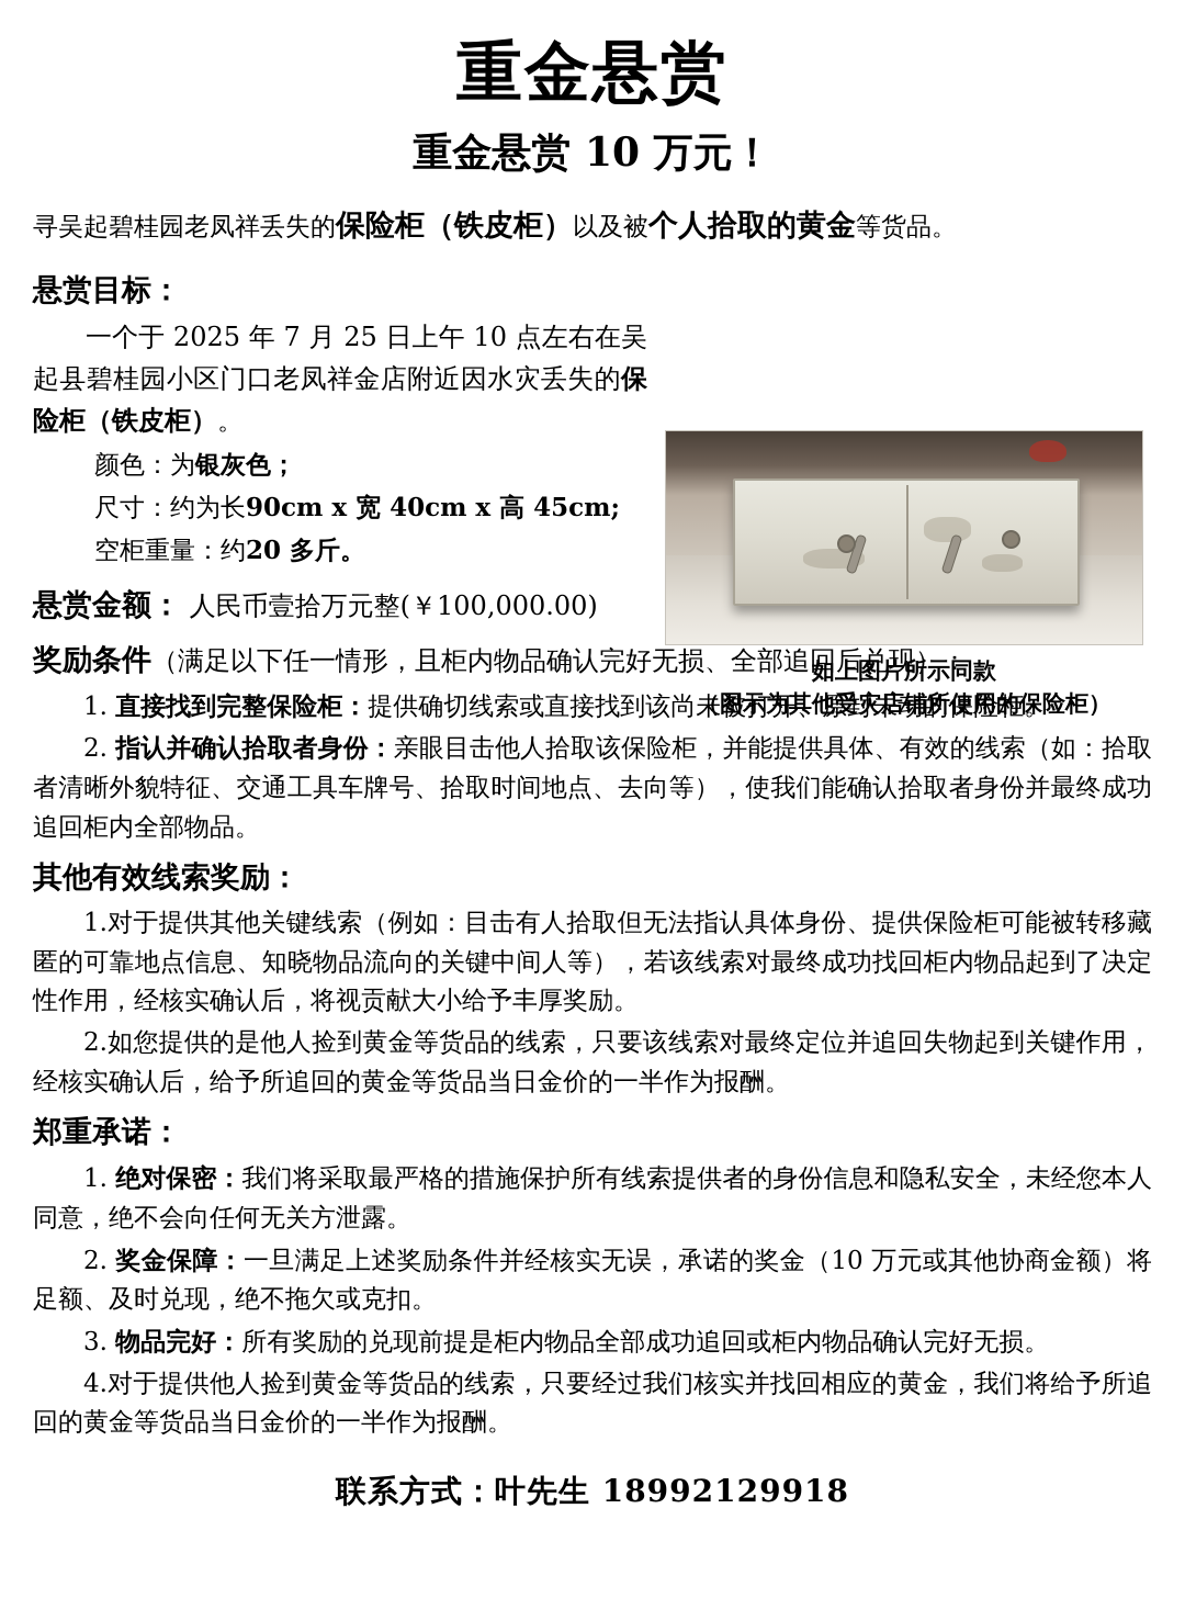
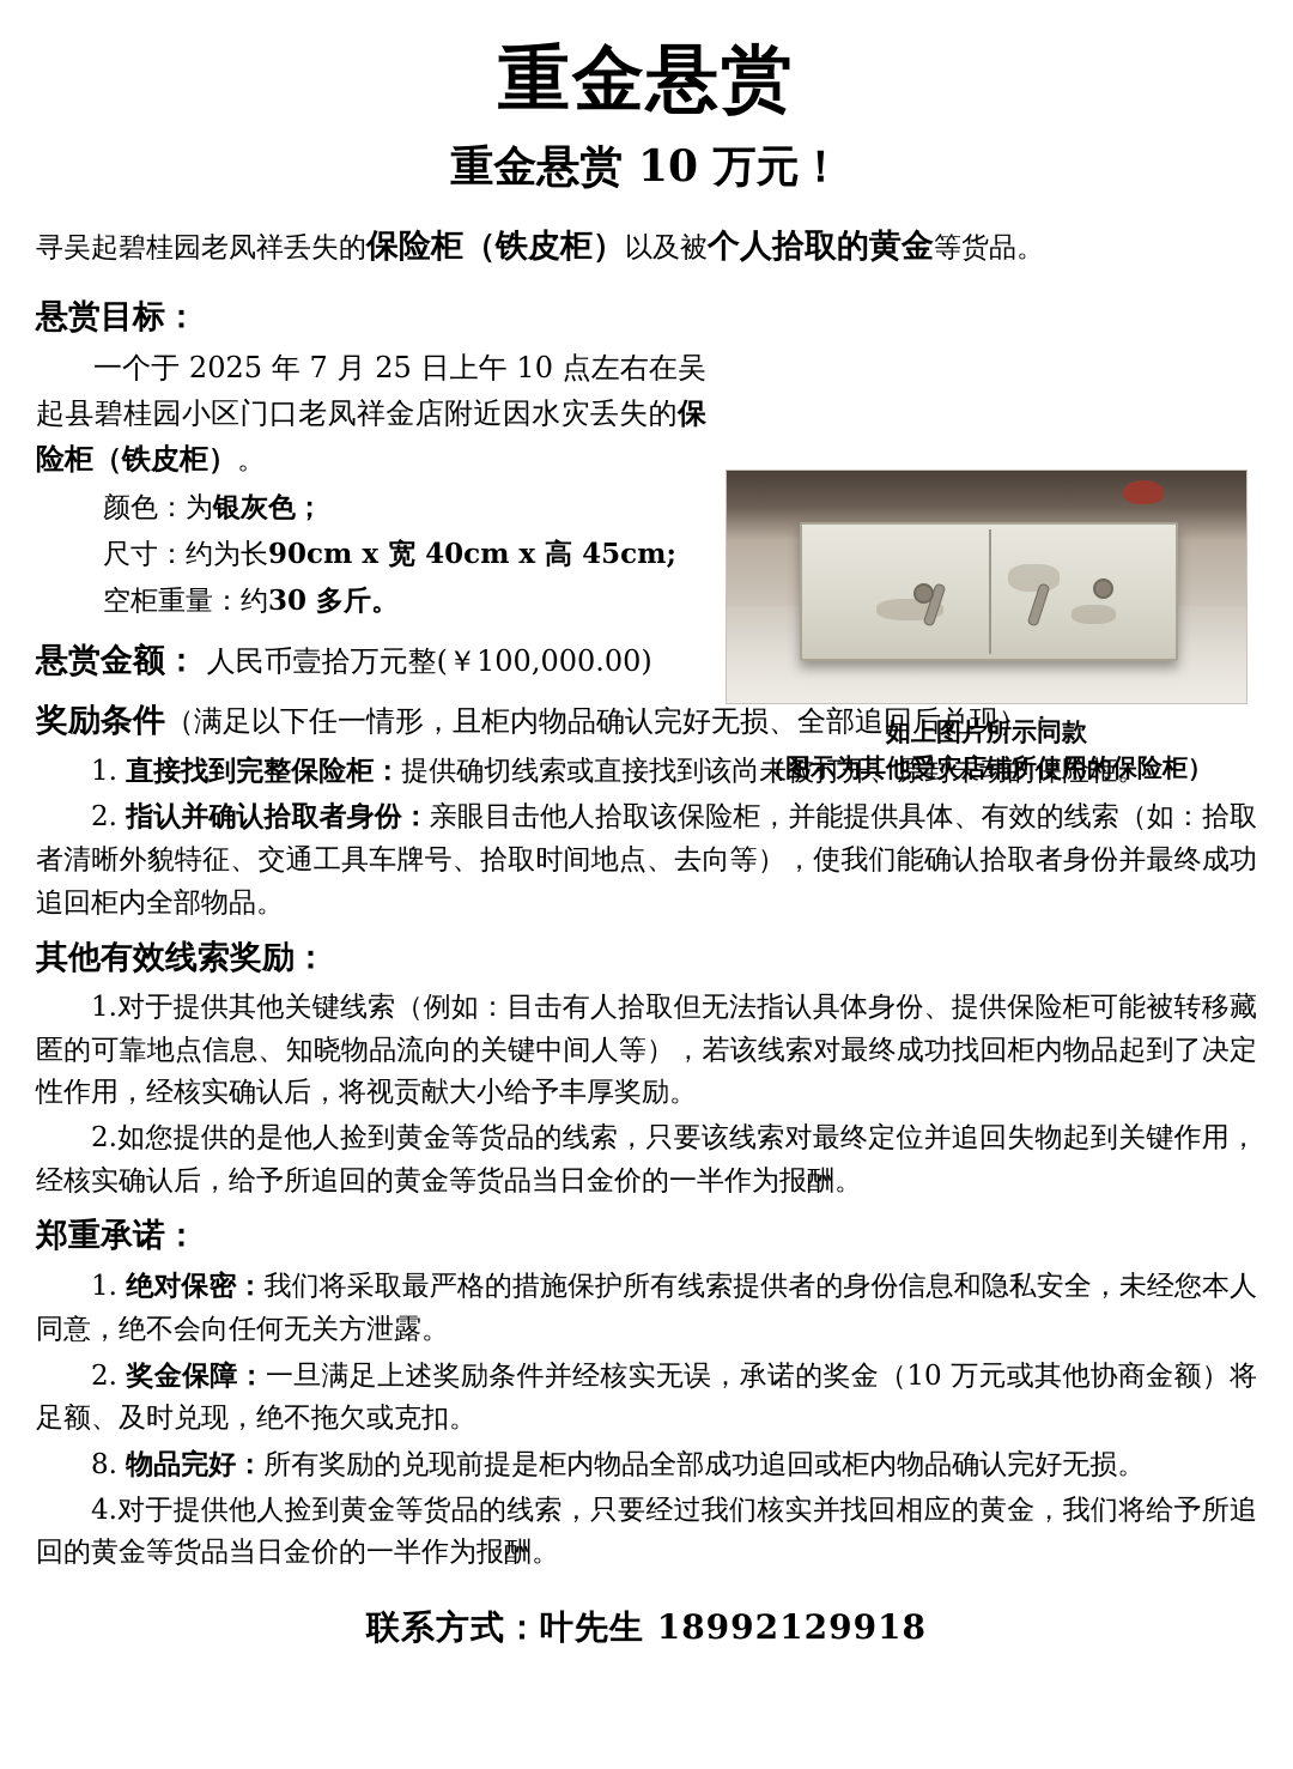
  重金悬赏
  重金悬赏 10 万元！
  寻吴起碧桂园老凤祥丢失的保险柜（铁皮柜）以及被个人拾取的黄金等货品。
  悬赏目标：
  一个于 2025 年 7 月 25 日上午 10 点左右在吴起县碧桂园小区门口老凤祥金店附近因水灾丢失的保险柜（铁皮柜）。
  颜色：为银灰色；
  尺寸：约为长90cm x 宽 40cm x 高 45cm;
- 空柜重量：约20 多斤。
+ 空柜重量：约30 多斤。
  悬赏金额： 人民币壹拾万元整(￥100,000.00)
  如上图片所示同款
  （图示为其他受灾店铺所使用的保险柜）
  奖励条件（满足以下任一情形，且柜内物品确认完好无损、全部追回后兑现）：
  1. 直接找到完整保险柜：提供确切线索或直接找到该尚未被打开、原封未动的保险柜。
  2. 指认并确认拾取者身份：亲眼目击他人拾取该保险柜，并能提供具体、有效的线索（如：拾取者清晰外貌特征、交通工具车牌号、拾取时间地点、去向等），使我们能确认拾取者身份并最终成功追回柜内全部物品。
  其他有效线索奖励：
  1.对于提供其他关键线索（例如：目击有人拾取但无法指认具体身份、提供保险柜可能被转移藏匿的可靠地点信息、知晓物品流向的关键中间人等），若该线索对最终成功找回柜内物品起到了决定性作用，经核实确认后，将视贡献大小给予丰厚奖励。
  2.如您提供的是他人捡到黄金等货品的线索，只要该线索对最终定位并追回失物起到关键作用，经核实确认后，给予所追回的黄金等货品当日金价的一半作为报酬。
  郑重承诺：
  1. 绝对保密：我们将采取最严格的措施保护所有线索提供者的身份信息和隐私安全，未经您本人同意，绝不会向任何无关方泄露。
  2. 奖金保障：一旦满足上述奖励条件并经核实无误，承诺的奖金（10 万元或其他协商金额）将足额、及时兑现，绝不拖欠或克扣。
- 3. 物品完好：所有奖励的兑现前提是柜内物品全部成功追回或柜内物品确认完好无损。
+ 8. 物品完好：所有奖励的兑现前提是柜内物品全部成功追回或柜内物品确认完好无损。
  4.对于提供他人捡到黄金等货品的线索，只要经过我们核实并找回相应的黄金，我们将给予所追回的黄金等货品当日金价的一半作为报酬。
  联系方式：叶先生 18992129918
